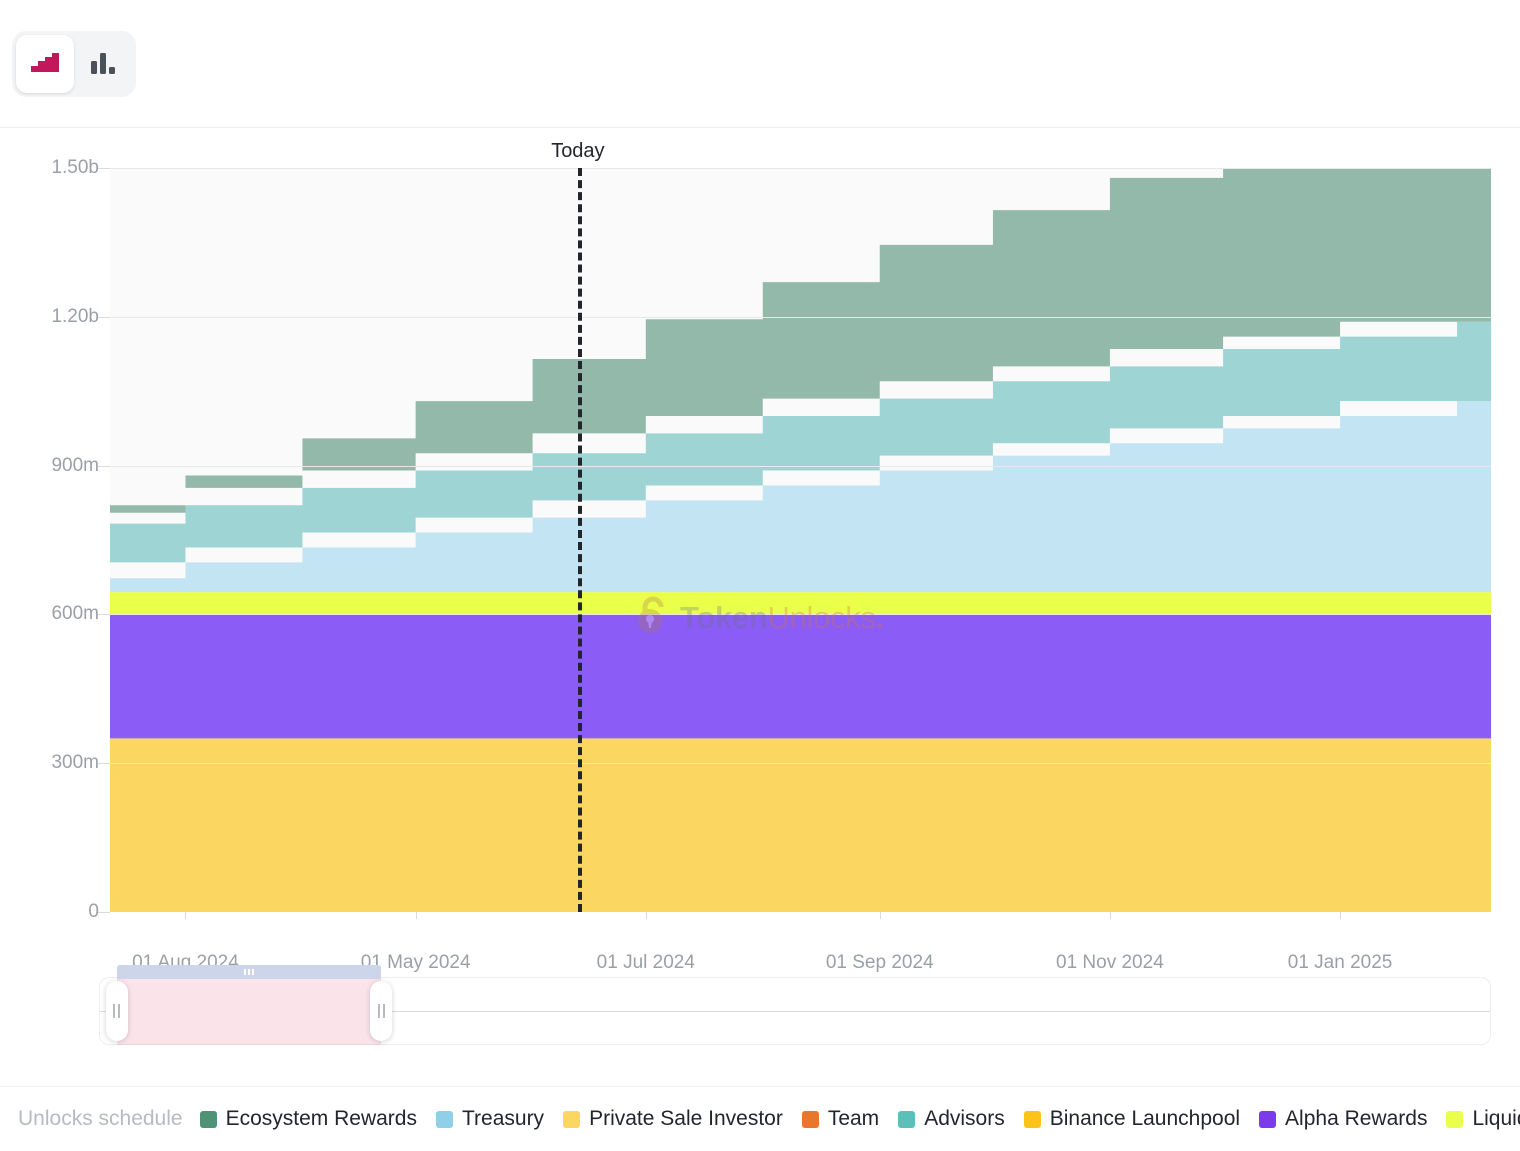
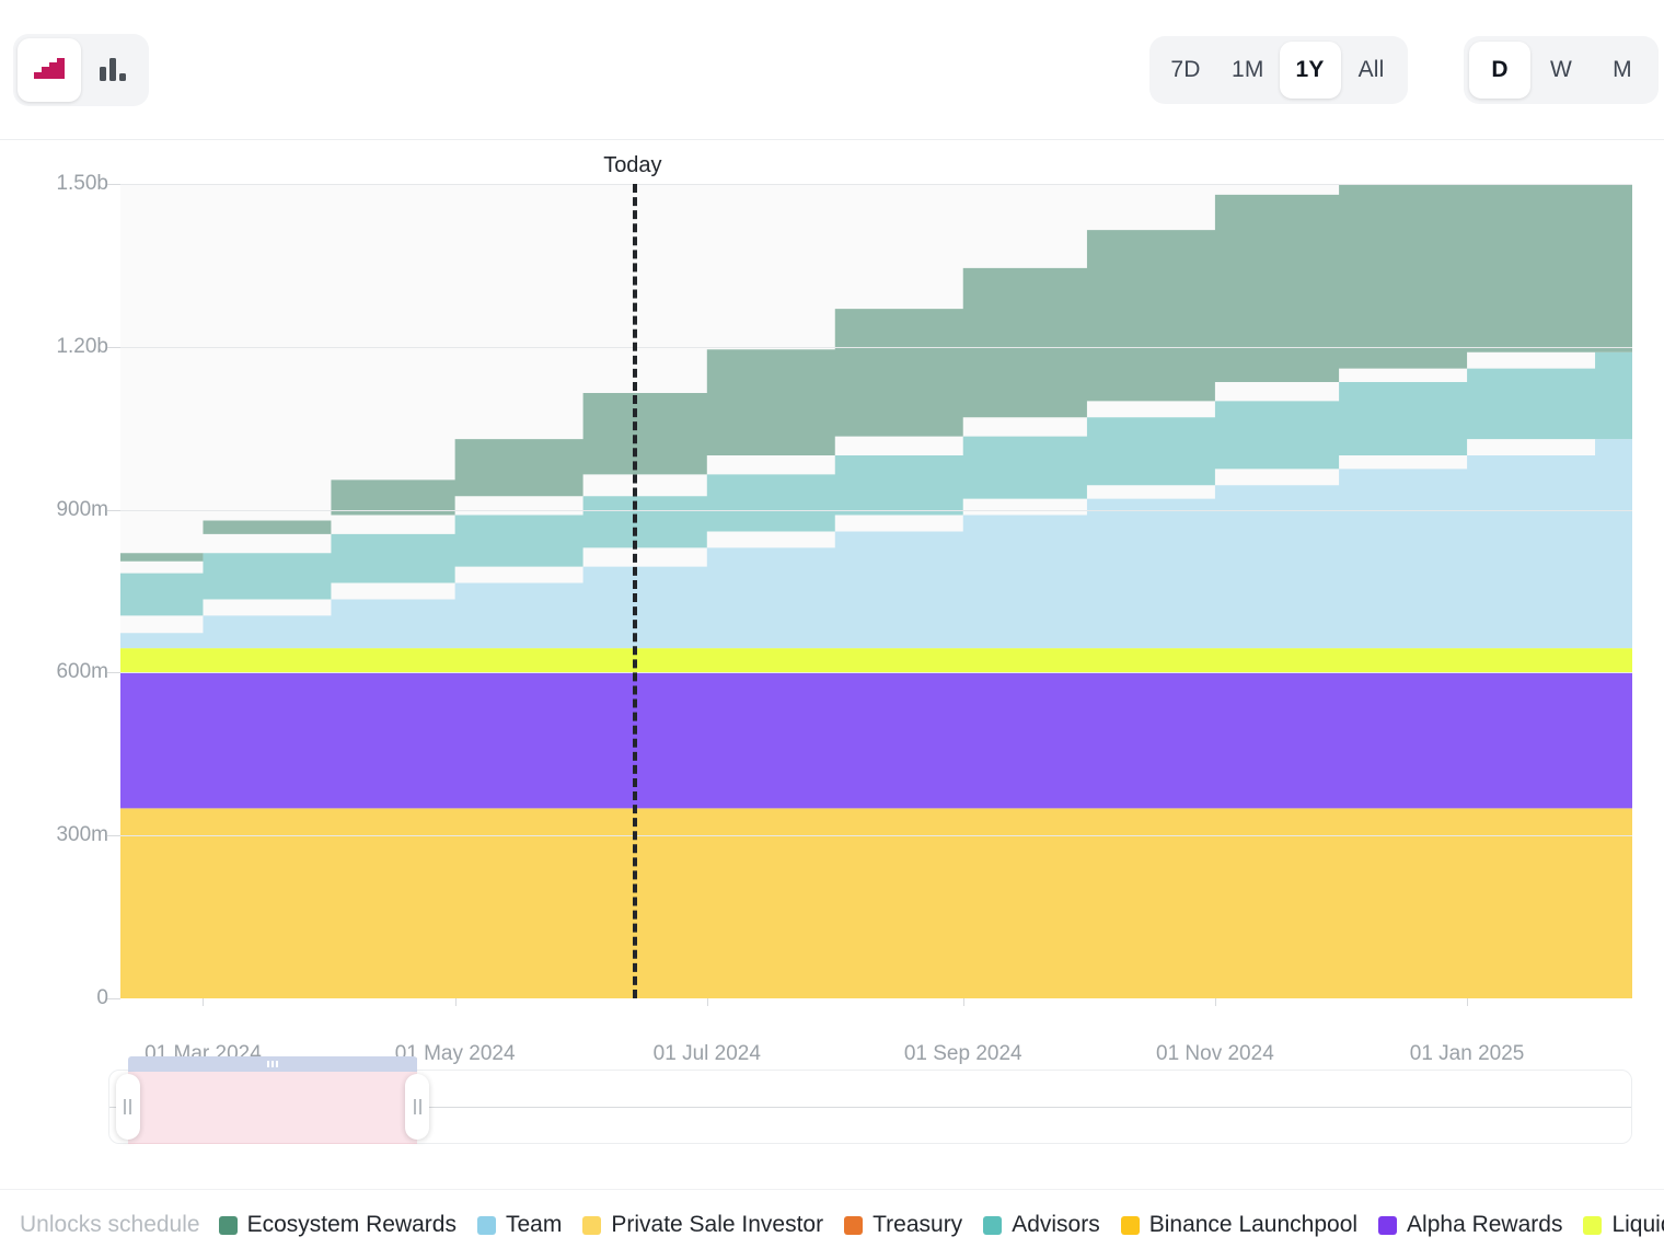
+ 7D
+ 1M
+ 1Y
+ All
+ D
+ W
+ M
  Today
  0
  300m
  600m
  900m
  1.20b
  1.50b
- 01 Aug 2024
+ 01 Mar 2024
  01 May 2024
  01 Jul 2024
  01 Sep 2024
  01 Nov 2024
  01 Jan 2025
- TokenUnlocks.
  Unlocks schedule
  Ecosystem Rewards
- Treasury
+ Team
  Private Sale Investor
- Team
+ Treasury
  Advisors
  Binance Launchpool
  Alpha Rewards
